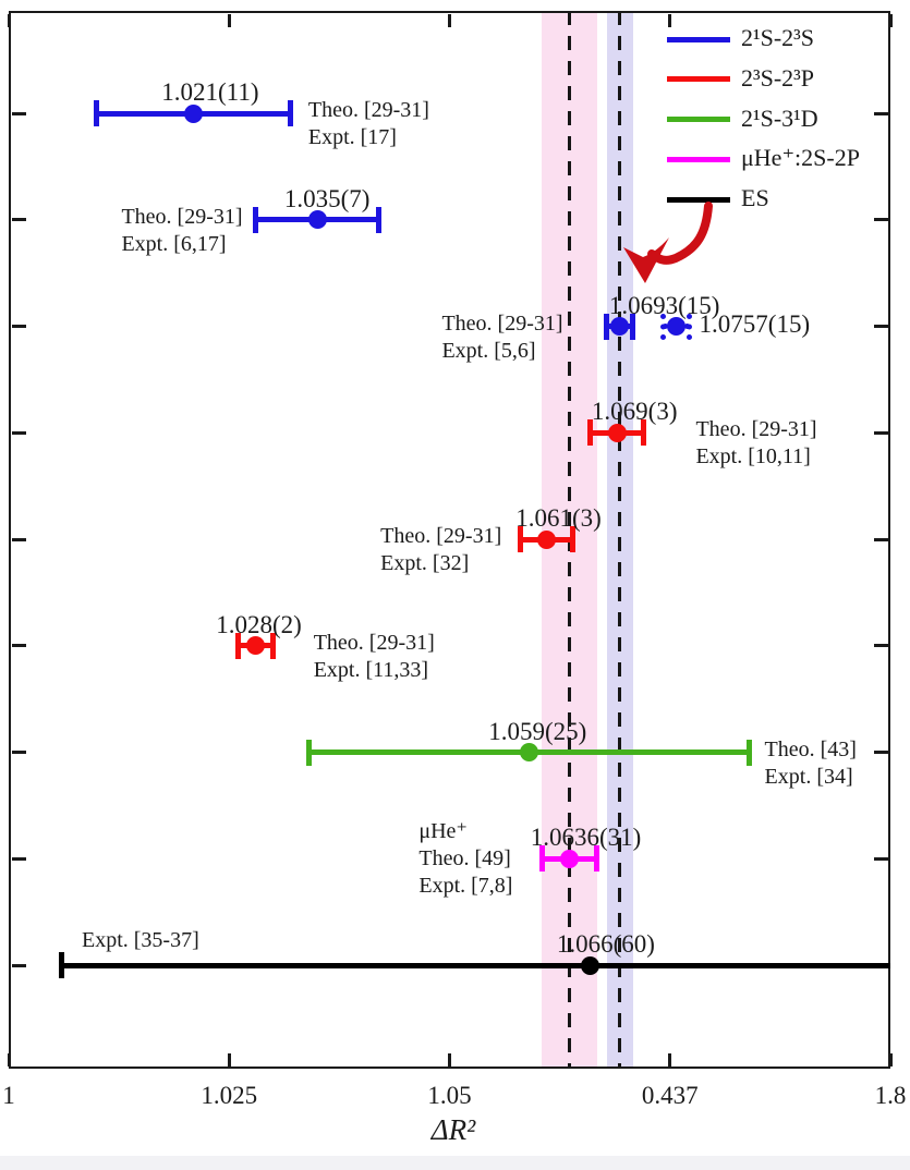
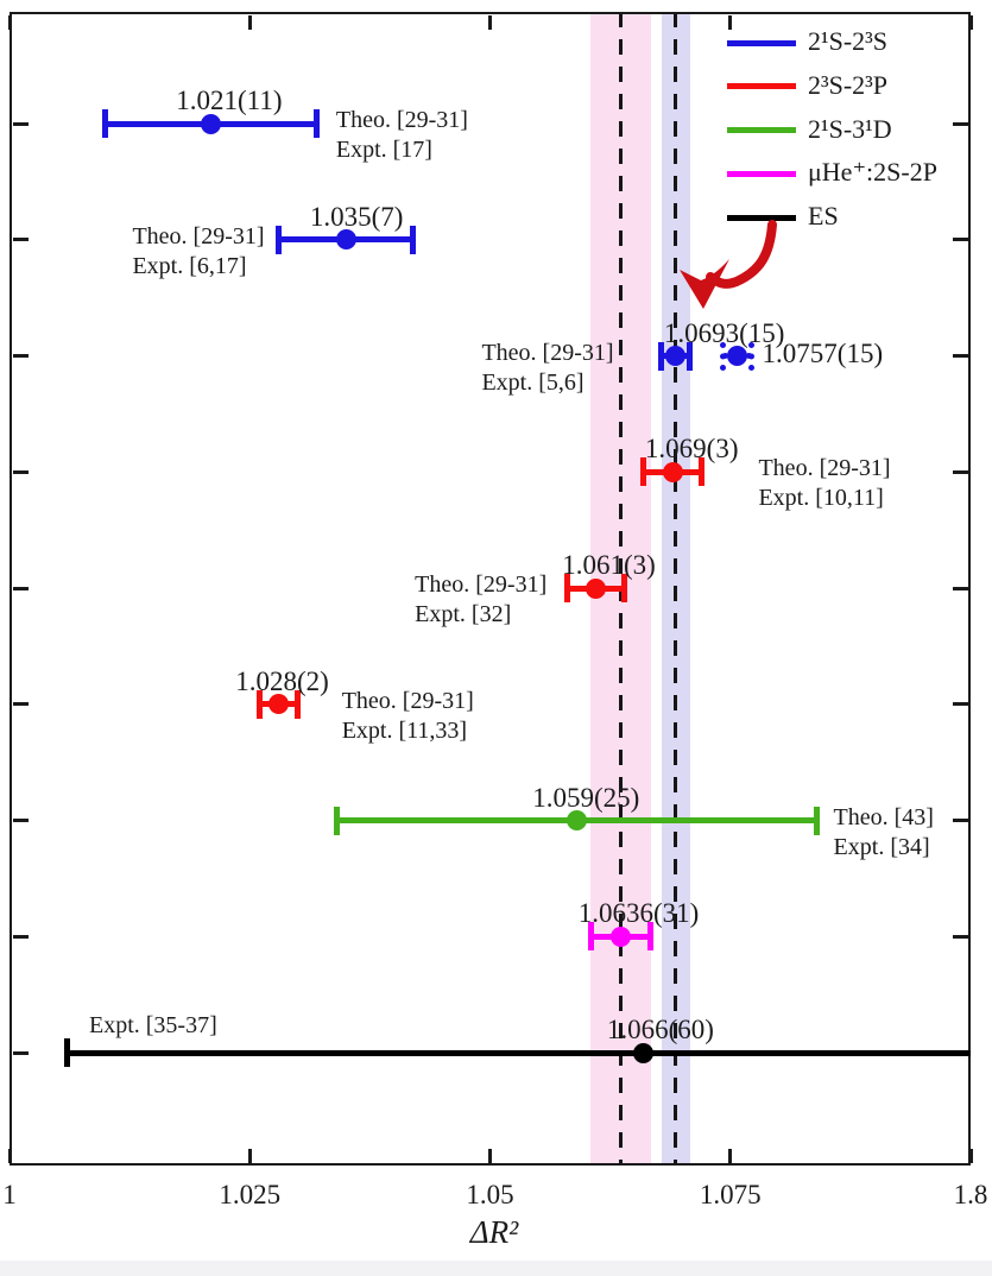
  1
  1.025
  1.05
- 0.437
+ 1.075
  1.8
  1.021(11)
  Theo. [29-31]
  Expt. [17]
  1.035(7)
  Theo. [29-31]
  Expt. [6,17]
  1.0693(15)
  Theo. [29-31]
  Expt. [5,6]
  1.0757(15)
  1.069(3)
  Theo. [29-31]
  Expt. [10,11]
  1.061(3)
  Theo. [29-31]
  Expt. [32]
  1.028(2)
  Theo. [29-31]
  Expt. [11,33]
  1.059(25)
  Theo. [43]
  Expt. [34]
  1.0636(31)
- μHe⁺
- Theo. [49]
- Expt. [7,8]
  1.066(60)
  Expt. [35-37]
  2¹S-2³S
  2³S-2³P
  2¹S-3¹D
  μHe⁺:2S-2P
  ES
  ΔR²
